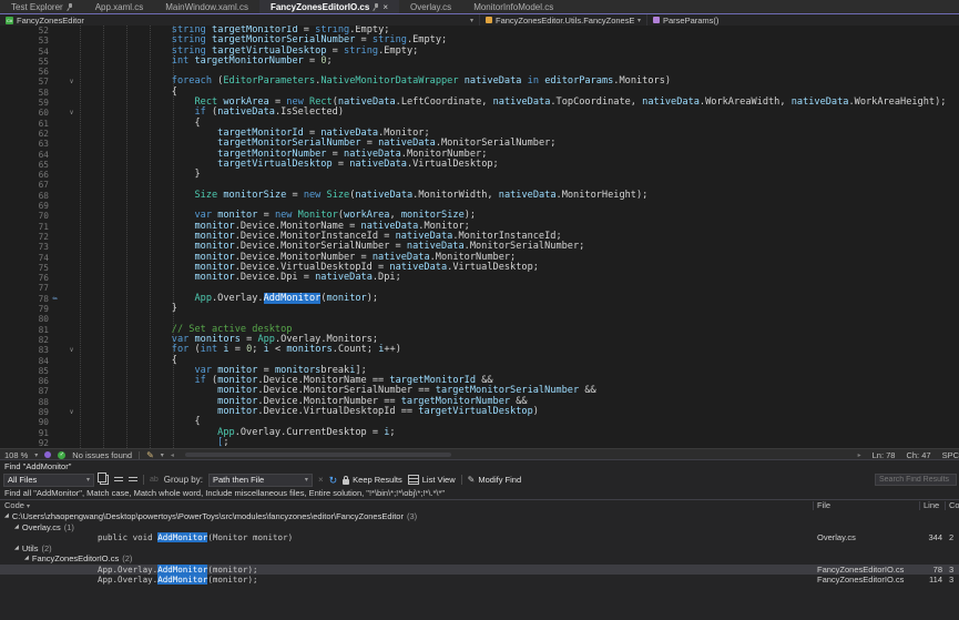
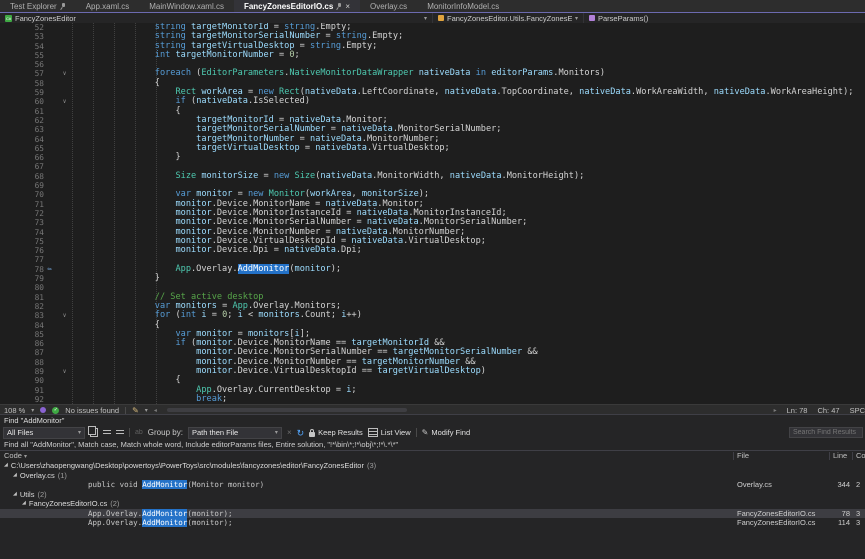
  Test Explorer
  App.xaml.cs
  MainWindow.xaml.cs
  FancyZonesEditorIO.cs
  ×
  Overlay.cs
  MonitorInfoModel.cs
  FancyZonesEditor
  FancyZonesEditor.Utils.FancyZonesE
  ParseParams()
  52
  string targetMonitorId = string.Empty;
  53
  string targetMonitorSerialNumber = string.Empty;
  54
  string targetVirtualDesktop = string.Empty;
  55
  int targetMonitorNumber = 0;
  56
  57
  foreach (EditorParameters.NativeMonitorDataWrapper nativeData in editorParams.Monitors)
  58
  {
  59
  Rect workArea = new Rect(nativeData.LeftCoordinate, nativeData.TopCoordinate, nativeData.WorkAreaWidth, nativeData.WorkAreaHeight);
  60
  if (nativeData.IsSelected)
  61
  {
  62
  targetMonitorId = nativeData.Monitor;
  63
  targetMonitorSerialNumber = nativeData.MonitorSerialNumber;
  64
  targetMonitorNumber = nativeData.MonitorNumber;
  65
  targetVirtualDesktop = nativeData.VirtualDesktop;
  66
  }
  67
  68
  Size monitorSize = new Size(nativeData.MonitorWidth, nativeData.MonitorHeight);
  69
  70
  var monitor = new Monitor(workArea, monitorSize);
  71
  monitor.Device.MonitorName = nativeData.Monitor;
  72
  monitor.Device.MonitorInstanceId = nativeData.MonitorInstanceId;
  73
  monitor.Device.MonitorSerialNumber = nativeData.MonitorSerialNumber;
  74
  monitor.Device.MonitorNumber = nativeData.MonitorNumber;
  75
  monitor.Device.VirtualDesktopId = nativeData.VirtualDesktop;
  76
  monitor.Device.Dpi = nativeData.Dpi;
  77
  78
  App.Overlay.AddMonitor(monitor);
  79
  }
  80
  81
  // Set active desktop
  82
  var monitors = App.Overlay.Monitors;
  83
  for (int i = 0; i < monitors.Count; i++)
  84
  {
  85
- var monitor = monitorsbreaki];
+ var monitor = monitors[i];
  86
  if (monitor.Device.MonitorName == targetMonitorId &&
  87
  monitor.Device.MonitorSerialNumber == targetMonitorSerialNumber &&
  88
  monitor.Device.MonitorNumber == targetMonitorNumber &&
  89
  monitor.Device.VirtualDesktopId == targetVirtualDesktop)
  90
  {
  91
  App.Overlay.CurrentDesktop = i;
  92
- [;
+ break;
  108 %
  No issues found
  ✎
  Ln: 78
  Ch: 47
  SPC
  Find "AddMonitor"
  All Files
  Group by:
  Path then File
  ×
  ↻
  Keep Results
  List View
  ✎
  Modify Find
  Search Find Results
- Find all "AddMonitor", Match case, Match whole word, Include miscellaneous files, Entire solution, "!*\bin\*;!*\obj\*;!*\.*\*"
+ Find all "AddMonitor", Match case, Match whole word, Include editorParams files, Entire solution, "!*\bin\*;!*\obj\*;!*\.*\*"
  Code
  File
  Line
  C:\Users\zhaopengwang\Desktop\powertoys\PowerToys\src\modules\fancyzones\editor\FancyZonesEditor
  (3)
  Overlay.cs
  (1)
  public void AddMonitor(Monitor monitor)
  Overlay.cs
  344
  2
  Utils
  (2)
  FancyZonesEditorIO.cs
  (2)
  App.Overlay.AddMonitor(monitor);
  FancyZonesEditorIO.cs
  78
  3
  App.Overlay.AddMonitor(monitor);
  FancyZonesEditorIO.cs
  114
  3
